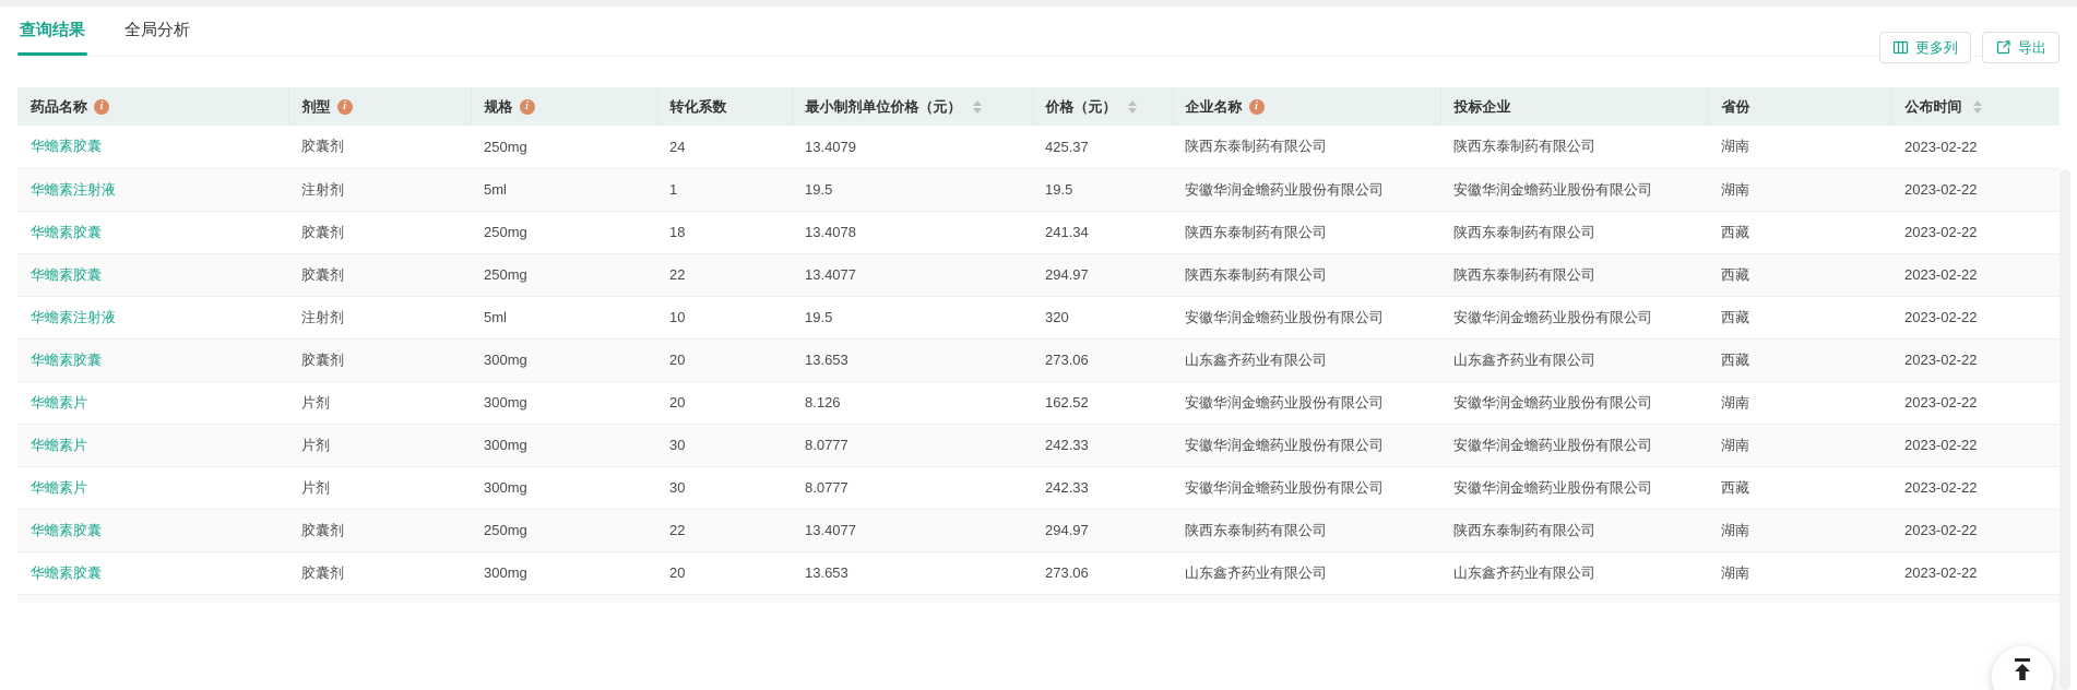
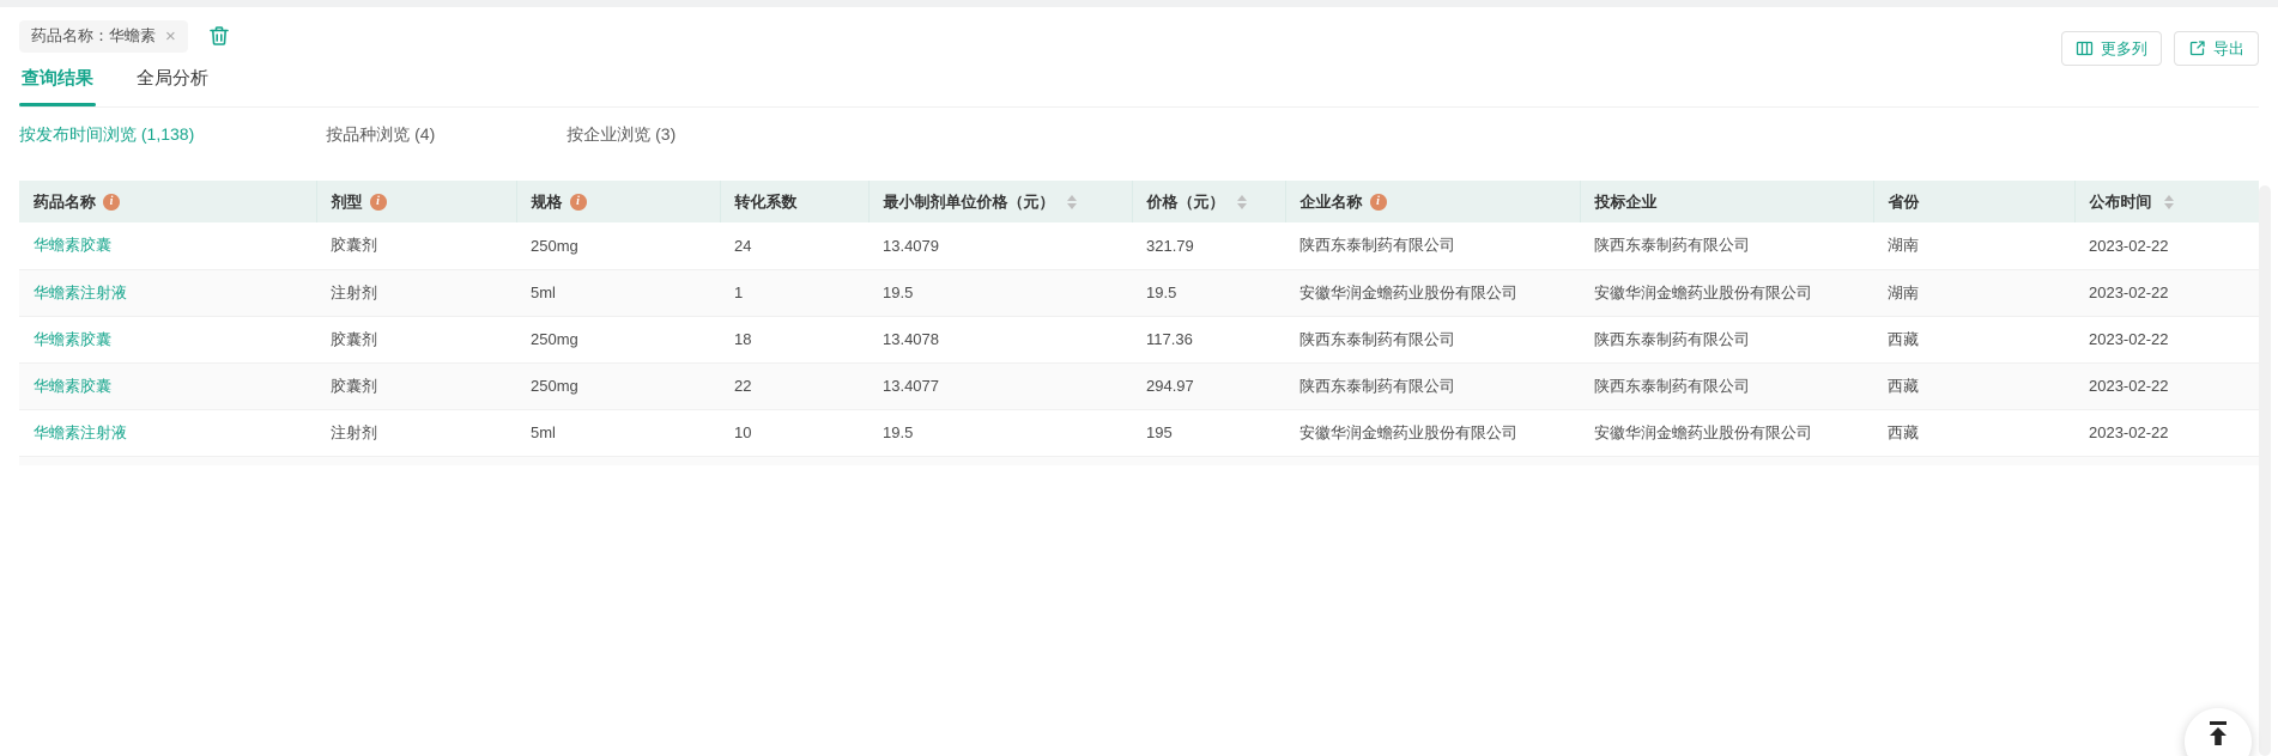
+ 药品名称：华蟾素
+ ×
  更多列
  导出
  查询结果
  全局分析
+ 按发布时间浏览 (1,138)
+ 按品种浏览 (4)
+ 按企业浏览 (3)
  药品名称 i	剂型 i	规格 i	转化系数	最小制剂单位价格（元）	价格（元）	企业名称 i	投标企业	省份	公布时间
- 华蟾素胶囊	胶囊剂	250mg	24	13.4079	425.37	陕西东泰制药有限公司	陕西东泰制药有限公司	湖南	2023-02-22
+ 华蟾素胶囊	胶囊剂	250mg	24	13.4079	321.79	陕西东泰制药有限公司	陕西东泰制药有限公司	湖南	2023-02-22
  华蟾素注射液	注射剂	5ml	1	19.5	19.5	安徽华润金蟾药业股份有限公司	安徽华润金蟾药业股份有限公司	湖南	2023-02-22
- 华蟾素胶囊	胶囊剂	250mg	18	13.4078	241.34	陕西东泰制药有限公司	陕西东泰制药有限公司	西藏	2023-02-22
+ 华蟾素胶囊	胶囊剂	250mg	18	13.4078	117.36	陕西东泰制药有限公司	陕西东泰制药有限公司	西藏	2023-02-22
  华蟾素胶囊	胶囊剂	250mg	22	13.4077	294.97	陕西东泰制药有限公司	陕西东泰制药有限公司	西藏	2023-02-22
- 华蟾素注射液	注射剂	5ml	10	19.5	320	安徽华润金蟾药业股份有限公司	安徽华润金蟾药业股份有限公司	西藏	2023-02-22
+ 华蟾素注射液	注射剂	5ml	10	19.5	195	安徽华润金蟾药业股份有限公司	安徽华润金蟾药业股份有限公司	西藏	2023-02-22
- 华蟾素胶囊	胶囊剂	300mg	20	13.653	273.06	山东鑫齐药业有限公司	山东鑫齐药业有限公司	西藏	2023-02-22
- 华蟾素片	片剂	300mg	20	8.126	162.52	安徽华润金蟾药业股份有限公司	安徽华润金蟾药业股份有限公司	湖南	2023-02-22
- 华蟾素片	片剂	300mg	30	8.0777	242.33	安徽华润金蟾药业股份有限公司	安徽华润金蟾药业股份有限公司	湖南	2023-02-22
- 华蟾素片	片剂	300mg	30	8.0777	242.33	安徽华润金蟾药业股份有限公司	安徽华润金蟾药业股份有限公司	西藏	2023-02-22
- 华蟾素胶囊	胶囊剂	250mg	22	13.4077	294.97	陕西东泰制药有限公司	陕西东泰制药有限公司	湖南	2023-02-22
- 华蟾素胶囊	胶囊剂	300mg	20	13.653	273.06	山东鑫齐药业有限公司	山东鑫齐药业有限公司	湖南	2023-02-22
